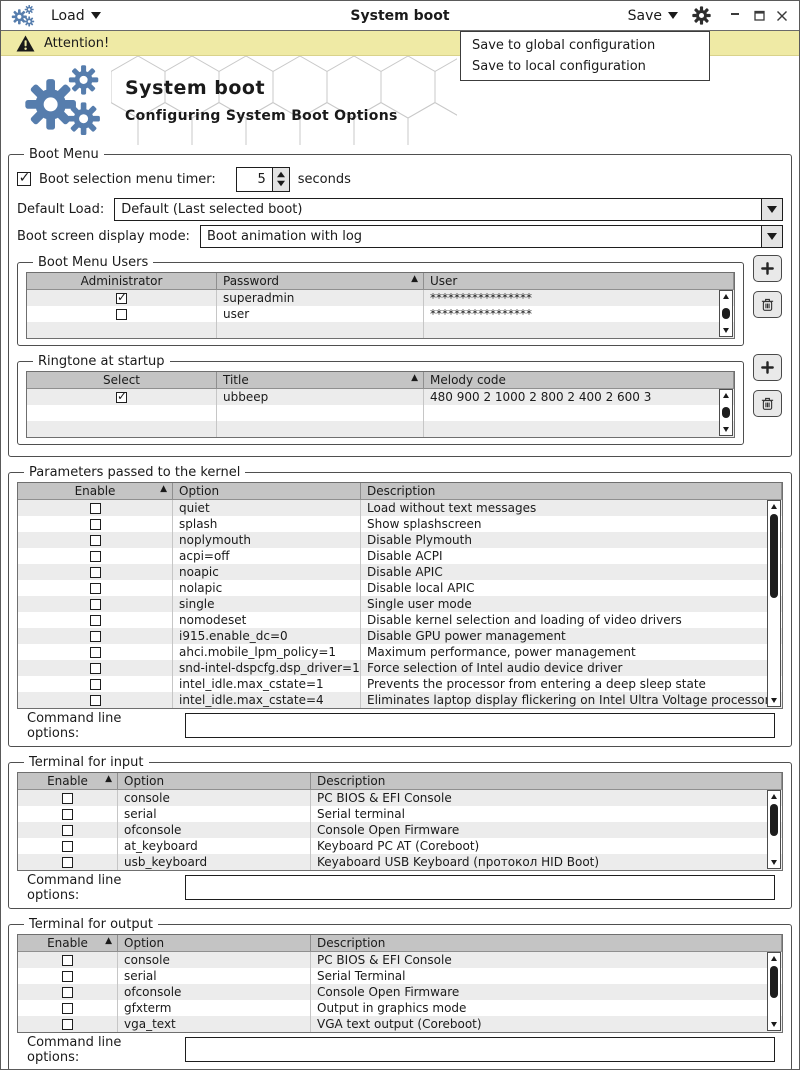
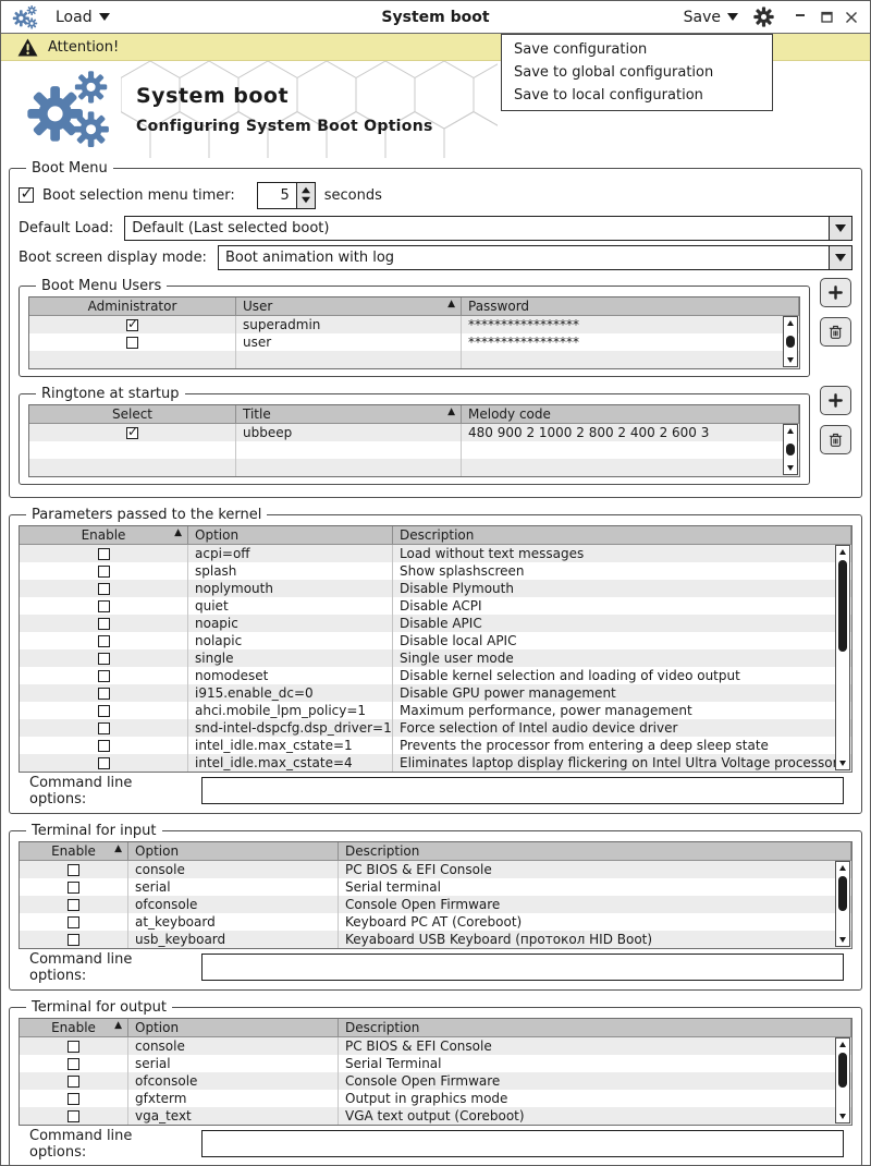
  Load
  System boot
  Save
  Attention!
+ Save configuration
  Save to global configuration
  Save to local configuration
  System boot
  Configuring System Boot Options
  Boot Menu
  Boot selection menu timer:
  5
  seconds
  Default Load:
  Default (Last selected boot)
  Boot screen display mode:
  Boot animation with log
  Boot Menu Users
  Administrator
- Password
+ User
  ▲
- User
+ Password
  superadmin
  *****************
  user
  *****************
  Ringtone at startup
  Select
  Title
  ▲
  Melody code
  ubbeep
  480 900 2 1000 2 800 2 400 2 600 3
  Parameters passed to the kernel
  Enable
  ▲
  Option
  Description
- quiet
+ acpi=off
  Load without text messages
  splash
  Show splashscreen
  noplymouth
  Disable Plymouth
- acpi=off
+ quiet
  Disable ACPI
  noapic
  Disable APIC
  nolapic
  Disable local APIC
  single
  Single user mode
  nomodeset
- Disable kernel selection and loading of video drivers
+ Disable kernel selection and loading of video output
  i915.enable_dc=0
  Disable GPU power management
  ahci.mobile_lpm_policy=1
  Maximum performance, power management
  snd-intel-dspcfg.dsp_driver=1
  Force selection of Intel audio device driver
  intel_idle.max_cstate=1
  Prevents the processor from entering a deep sleep state
  intel_idle.max_cstate=4
  Eliminates laptop display flickering on Intel Ultra Voltage processo
  Command line options:
  Terminal for input
  Enable
  ▲
  Option
  Description
  console
  PC BIOS & EFI Console
  serial
  Serial terminal
  ofconsole
  Console Open Firmware
  at_keyboard
  Keyboard PC AT (Coreboot)
  usb_keyboard
  Keyaboard USB Keyboard (протокол HID Boot)
  Command line options:
  Terminal for output
  Enable
  ▲
  Option
  Description
  console
  PC BIOS & EFI Console
  serial
  Serial Terminal
  ofconsole
  Console Open Firmware
  gfxterm
  Output in graphics mode
  vga_text
  VGA text output (Coreboot)
  Command line options:
